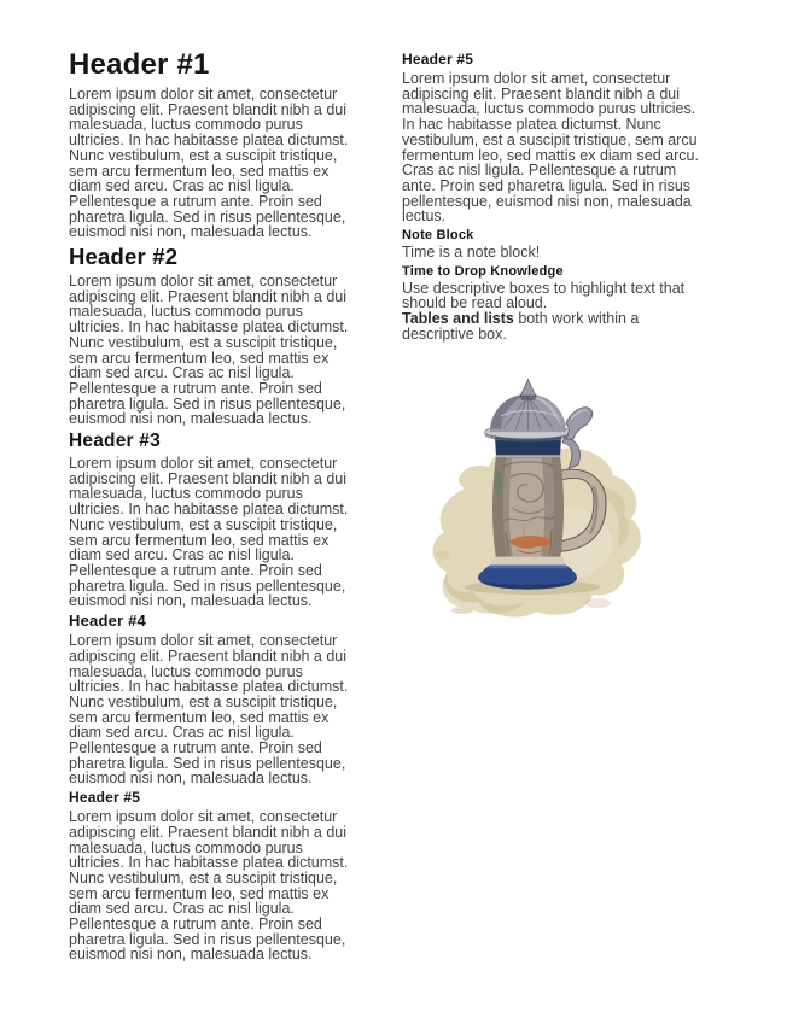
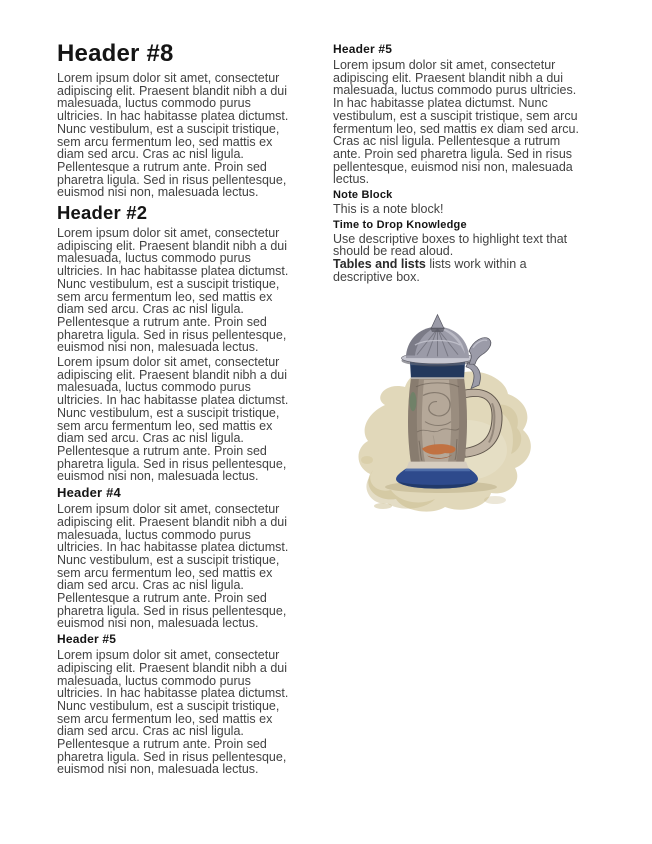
- Header #1
+ Header #8
  Lorem ipsum dolor sit amet, consectetur adipiscing elit. Praesent blandit nibh a dui malesuada, luctus commodo purus ultricies. In hac habitasse platea dictumst. Nunc vestibulum, est a suscipit tristique, sem arcu fermentum leo, sed mattis ex diam sed arcu. Cras ac nisl ligula. Pellentesque a rutrum ante. Proin sed pharetra ligula. Sed in risus pellentesque, euismod nisi non, malesuada lectus.
  Header #2
  Lorem ipsum dolor sit amet, consectetur adipiscing elit. Praesent blandit nibh a dui malesuada, luctus commodo purus ultricies. In hac habitasse platea dictumst. Nunc vestibulum, est a suscipit tristique, sem arcu fermentum leo, sed mattis ex diam sed arcu. Cras ac nisl ligula. Pellentesque a rutrum ante. Proin sed pharetra ligula. Sed in risus pellentesque, euismod nisi non, malesuada lectus.
- Header #3
  Lorem ipsum dolor sit amet, consectetur adipiscing elit. Praesent blandit nibh a dui malesuada, luctus commodo purus ultricies. In hac habitasse platea dictumst. Nunc vestibulum, est a suscipit tristique, sem arcu fermentum leo, sed mattis ex diam sed arcu. Cras ac nisl ligula. Pellentesque a rutrum ante. Proin sed pharetra ligula. Sed in risus pellentesque, euismod nisi non, malesuada lectus.
  Header #4
  Lorem ipsum dolor sit amet, consectetur adipiscing elit. Praesent blandit nibh a dui malesuada, luctus commodo purus ultricies. In hac habitasse platea dictumst. Nunc vestibulum, est a suscipit tristique, sem arcu fermentum leo, sed mattis ex diam sed arcu. Cras ac nisl ligula. Pellentesque a rutrum ante. Proin sed pharetra ligula. Sed in risus pellentesque, euismod nisi non, malesuada lectus.
  Header #5
  Lorem ipsum dolor sit amet, consectetur adipiscing elit. Praesent blandit nibh a dui malesuada, luctus commodo purus ultricies. In hac habitasse platea dictumst. Nunc vestibulum, est a suscipit tristique, sem arcu fermentum leo, sed mattis ex diam sed arcu. Cras ac nisl ligula. Pellentesque a rutrum ante. Proin sed pharetra ligula. Sed in risus pellentesque, euismod nisi non, malesuada lectus.
  Header #5
  Lorem ipsum dolor sit amet, consectetur adipiscing elit. Praesent blandit nibh a dui malesuada, luctus commodo purus ultricies. In hac habitasse platea dictumst. Nunc vestibulum, est a suscipit tristique, sem arcu fermentum leo, sed mattis ex diam sed arcu. Cras ac nisl ligula. Pellentesque a rutrum ante. Proin sed pharetra ligula. Sed in risus pellentesque, euismod nisi non, malesuada lectus.
  Note Block
- Time is a note block!
+ This is a note block!
  Time to Drop Knowledge
  Use descriptive boxes to highlight text that should be read aloud.
- Tables and lists both work within a descriptive box.
+ Tables and lists lists work within a descriptive box.
